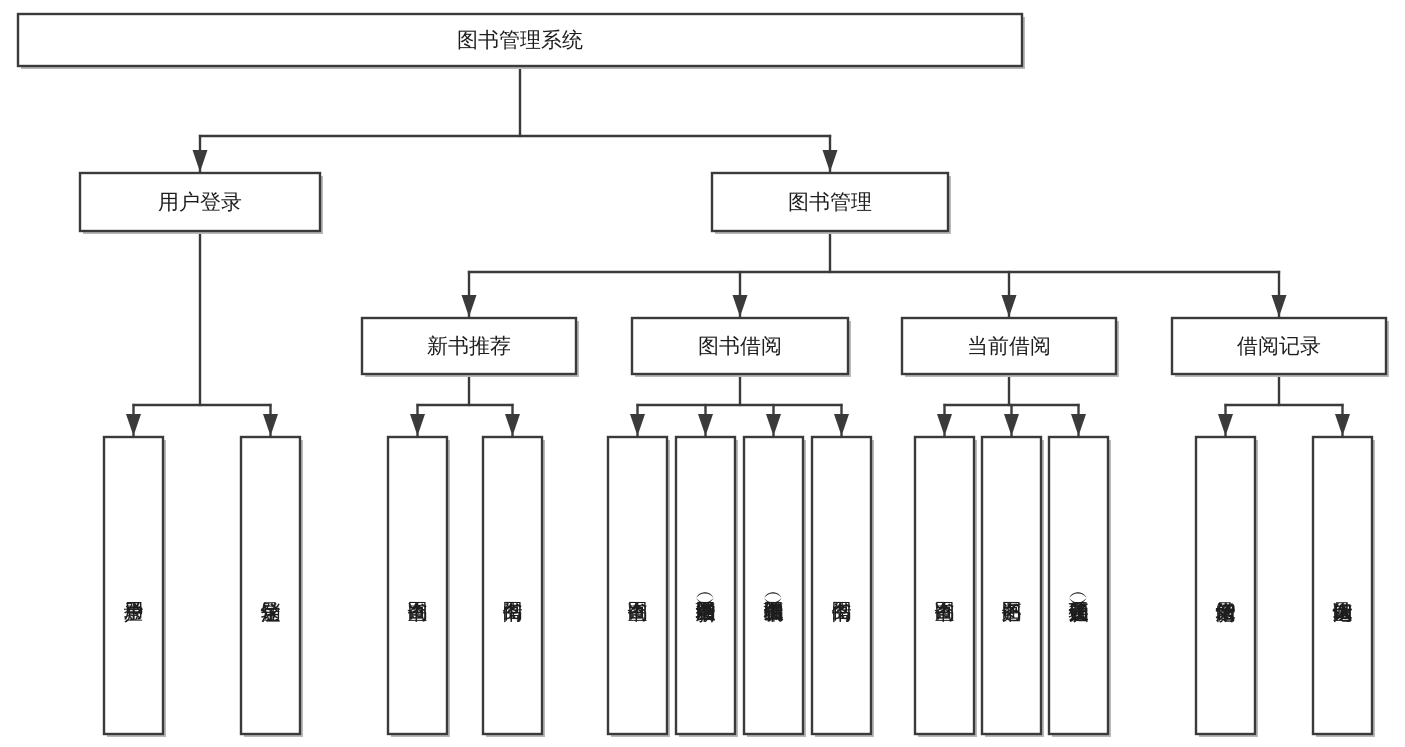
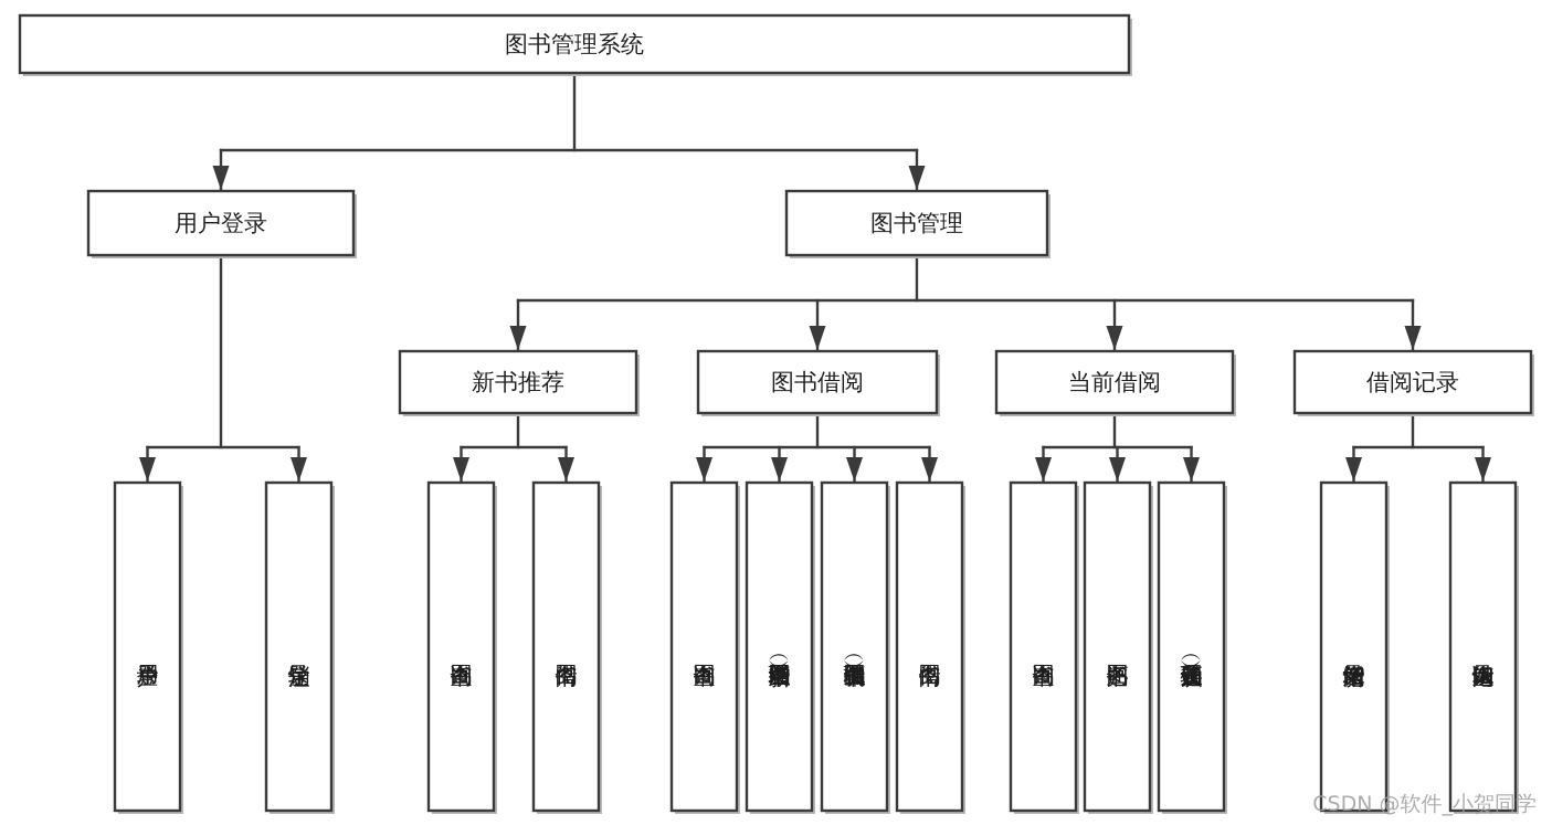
  图书管理系统
  用户登录
  图书管理
  新书推荐
  图书借阅
  当前借阅
  借阅记录
+ CSDN @软件_小贺同学
